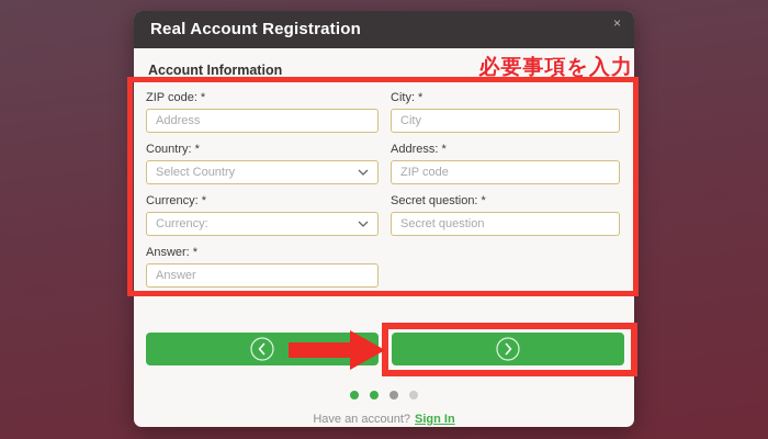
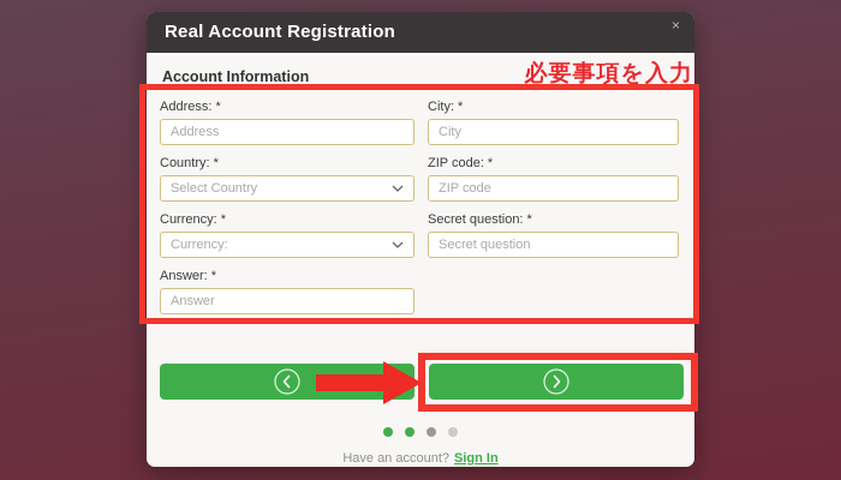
  Real Account Registration
  ×
  Account Information
  必要事項を入力
- ZIP code: *
+ Address: *
  Address
  City: *
  City
  Country: *
  Select Country
- Address: *
+ ZIP code: *
  ZIP code
  Currency: *
  Currency:
  Secret question: *
  Secret question
  Answer: *
  Answer
  Have an account? Sign In
